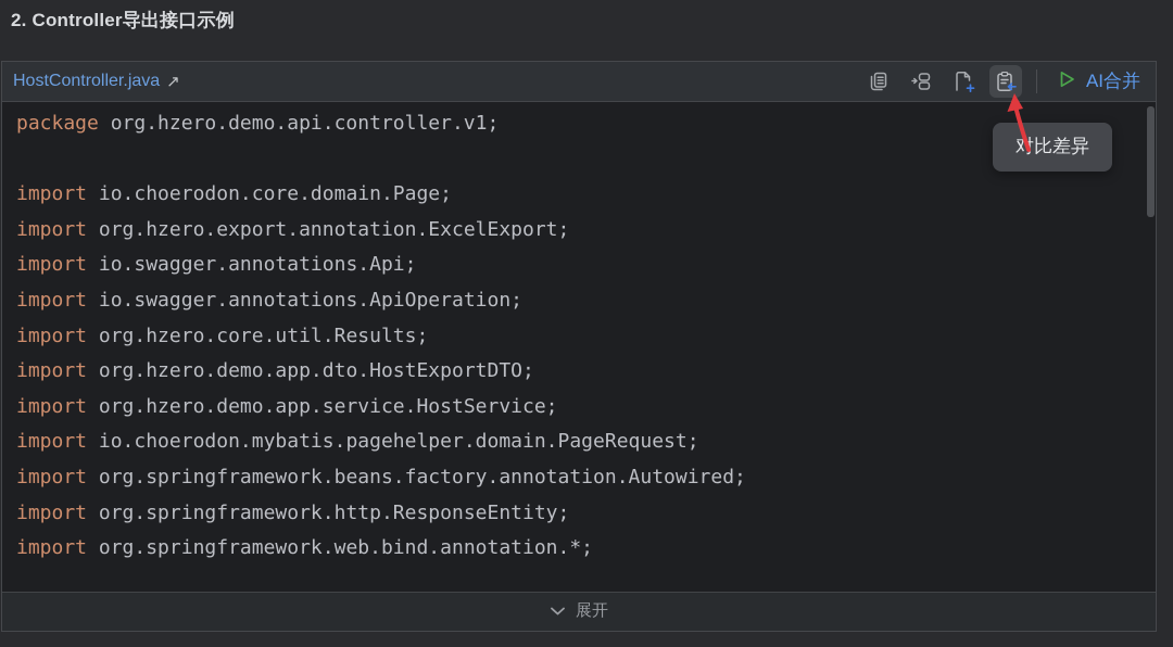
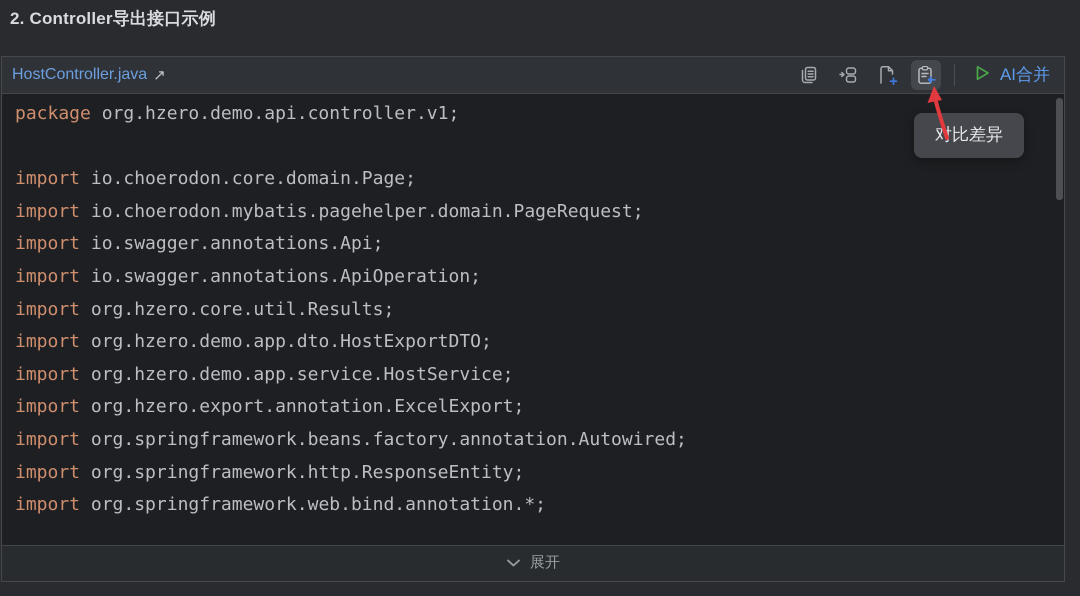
  2. Controller导出接口示例
  HostController.java
  ↗
  AI合并
  package org.hzero.demo.api.controller.v1;
  import io.choerodon.core.domain.Page;
- import org.hzero.export.annotation.ExcelExport;
+ import io.choerodon.mybatis.pagehelper.domain.PageRequest;
  import io.swagger.annotations.Api;
  import io.swagger.annotations.ApiOperation;
  import org.hzero.core.util.Results;
  import org.hzero.demo.app.dto.HostExportDTO;
  import org.hzero.demo.app.service.HostService;
- import io.choerodon.mybatis.pagehelper.domain.PageRequest;
+ import org.hzero.export.annotation.ExcelExport;
  import org.springframework.beans.factory.annotation.Autowired;
  import org.springframework.http.ResponseEntity;
  import org.springframework.web.bind.annotation.*;
  展开
  对比差异
